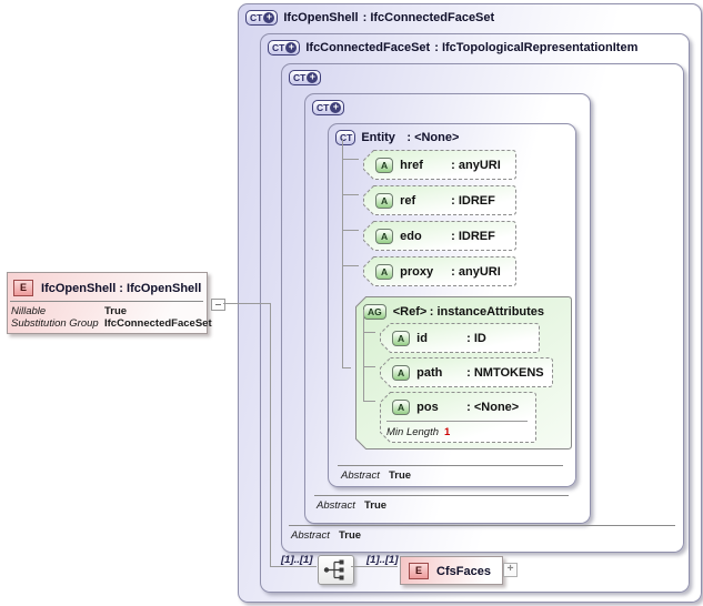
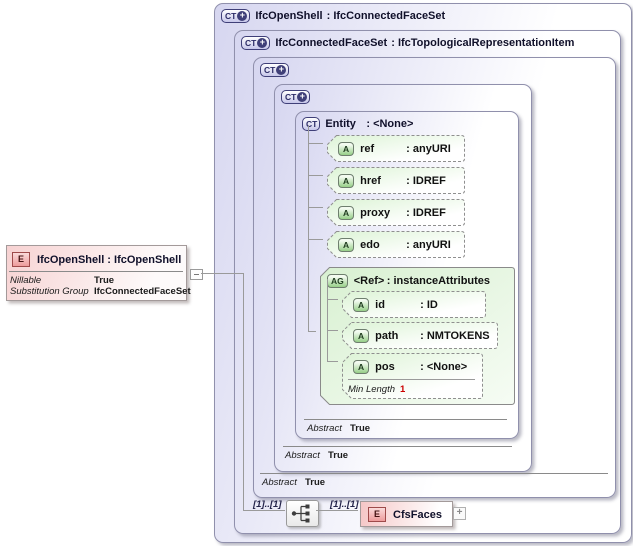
  E
  IfcOpenShell : IfcOpenShell
  Nillable
  True
  Substitution Group
  IfcConnectedFaceSet
  CT
  +
  IfcOpenShell : IfcConnectedFaceSet
  CT
  +
  IfcConnectedFaceSet : IfcTopologicalRepresentationItem
  CT
  +
  CT
  +
  CT
  Entity : <None>
  A
- href
+ ref
  : anyURI
  A
- ref
+ href
  : IDREF
  A
- edo
+ proxy
  : IDREF
  A
- proxy
+ edo
  : anyURI
  AG
  <Ref>
  : instanceAttributes
  A
  id
  : ID
  A
  path
  : NMTOKENS
  A
  pos
  : <None>
  Min Length
  1
  Abstract
  True
  Abstract
  True
  Abstract
  True
  [1]..[1]
  [1]..[1]
  E
  CfsFaces
  +
